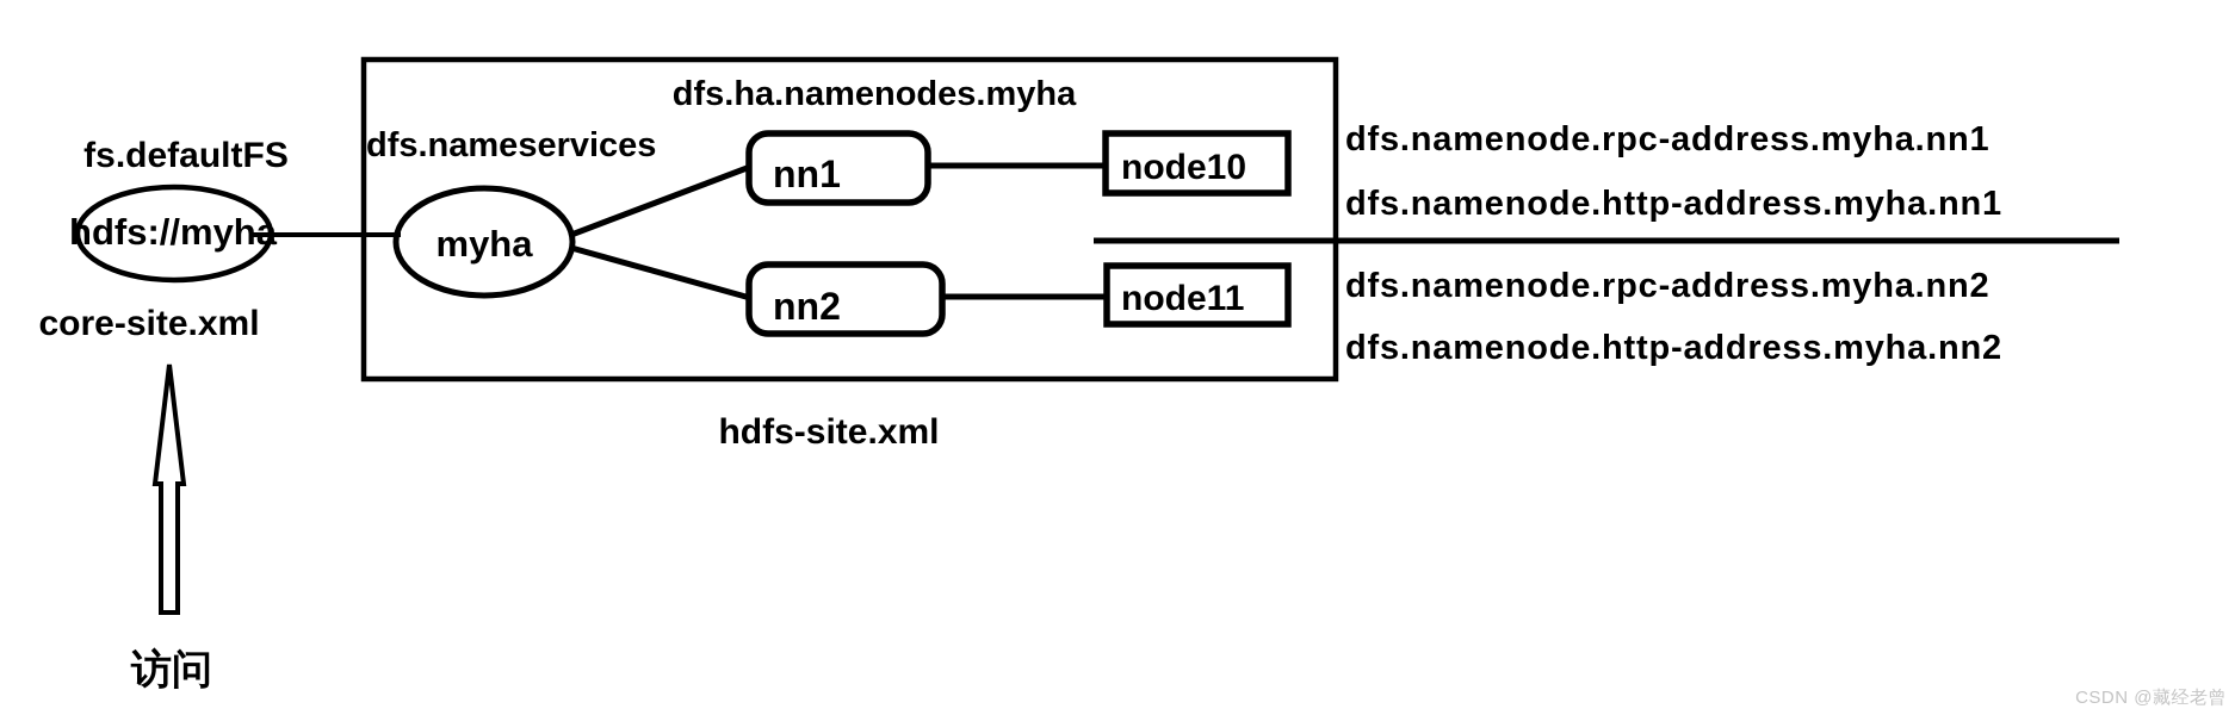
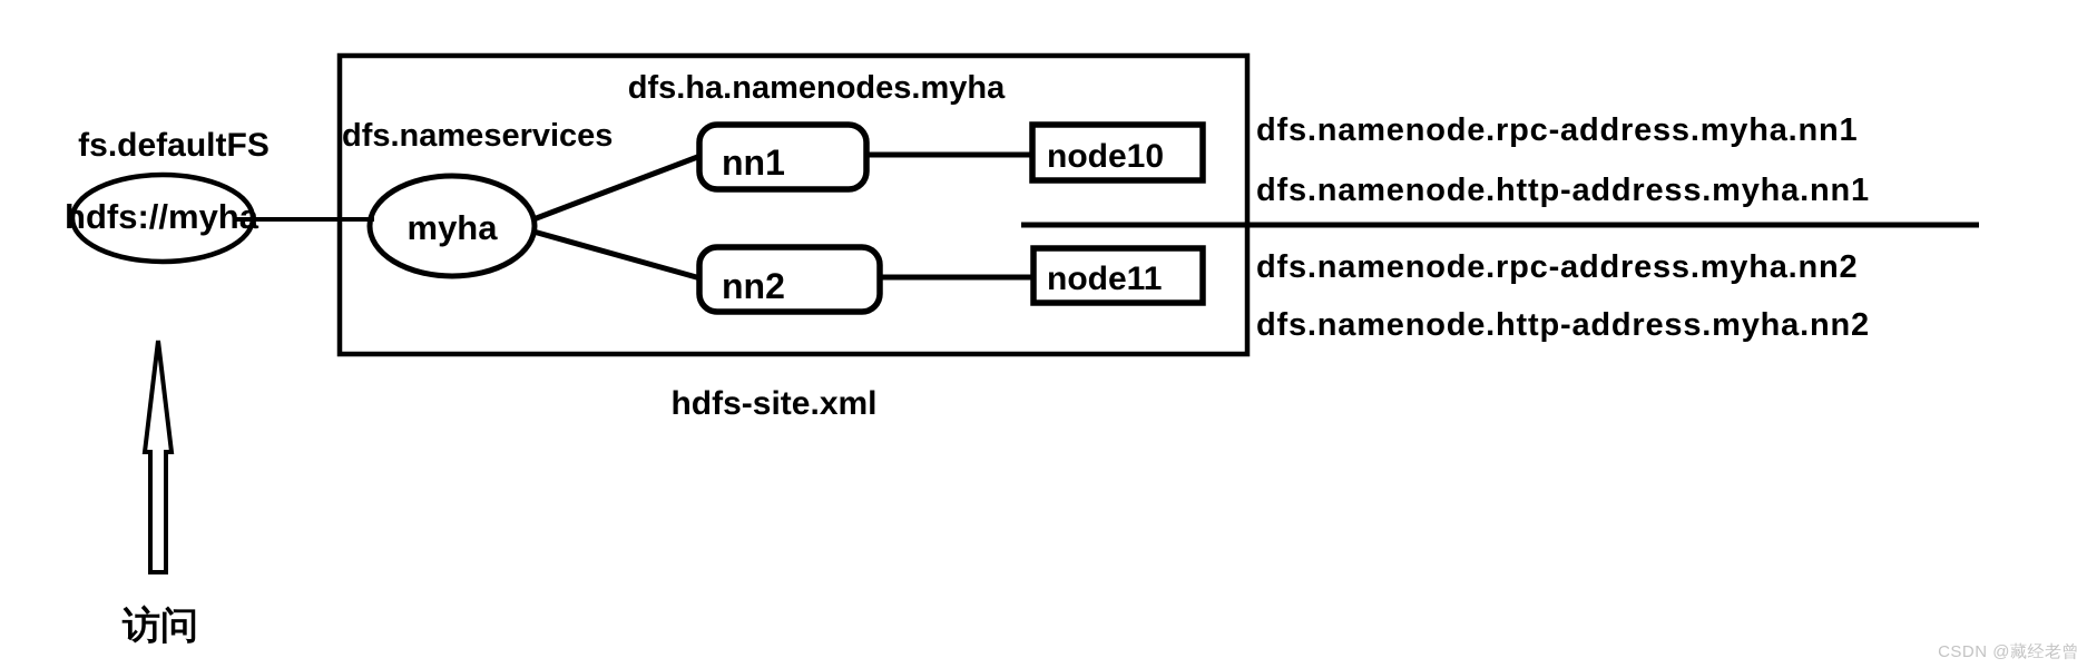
  fs.defaultFS
  hdfs://myha
- core-site.xml
  访问
  dfs.ha.namenodes.myha
  dfs.nameservices
  myha
  nn1
  nn2
  node10
  node11
  hdfs-site.xml
  dfs.namenode.rpc-address.myha.nn1
  dfs.namenode.http-address.myha.nn1
  dfs.namenode.rpc-address.myha.nn2
  dfs.namenode.http-address.myha.nn2
  CSDN @藏经老曾
